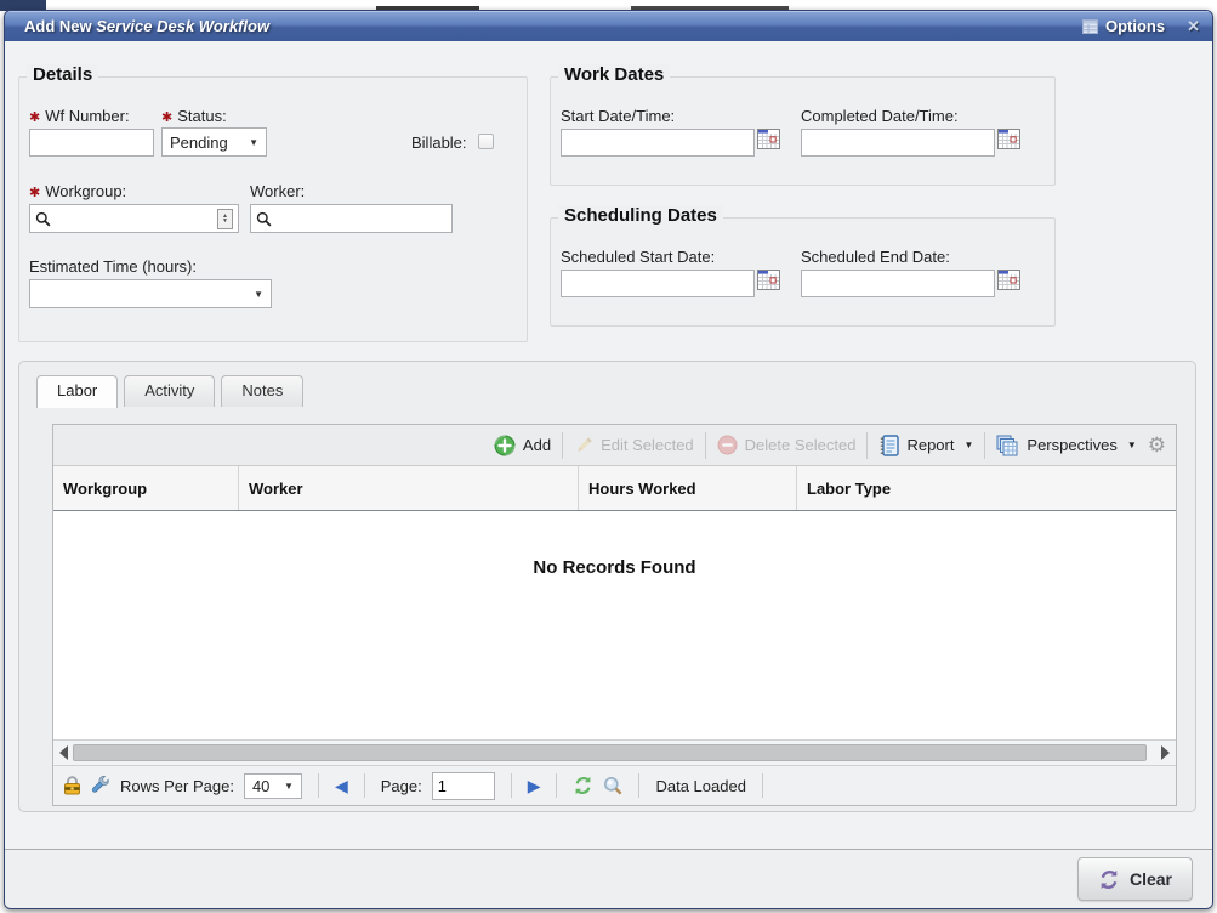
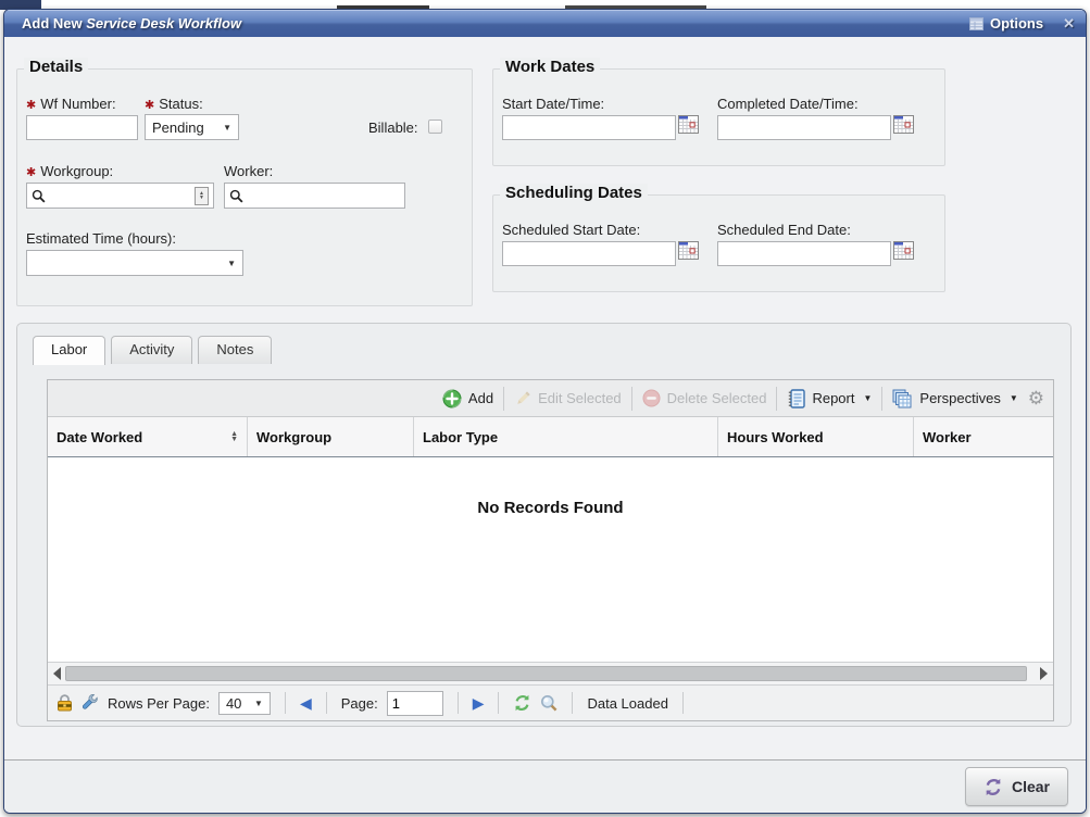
  Add New Service Desk Workflow
  Options
  ✕
  Details
  ✱ Wf Number:
  ✱ Status:
  Pending
  ▼
  Billable:
  ✱ Workgroup:
  Worker:
  Estimated Time (hours):
  ▼
  Work Dates
  Start Date/Time:
  Completed Date/Time:
  Scheduling Dates
  Scheduled Start Date:
  Scheduled End Date:
  Labor
  Activity
  Notes
  Add
  Edit Selected
  Delete Selected
  Report
  ▼
  Perspectives
  ▼
  ⚙
+ Date Worked
  Workgroup
- Worker
+ Labor Type
  Hours Worked
- Labor Type
+ Worker
  No Records Found
  Rows Per Page:
  40
  ▼
  ◀
  Page:
  1
  ▶
  Data Loaded
  Clear
